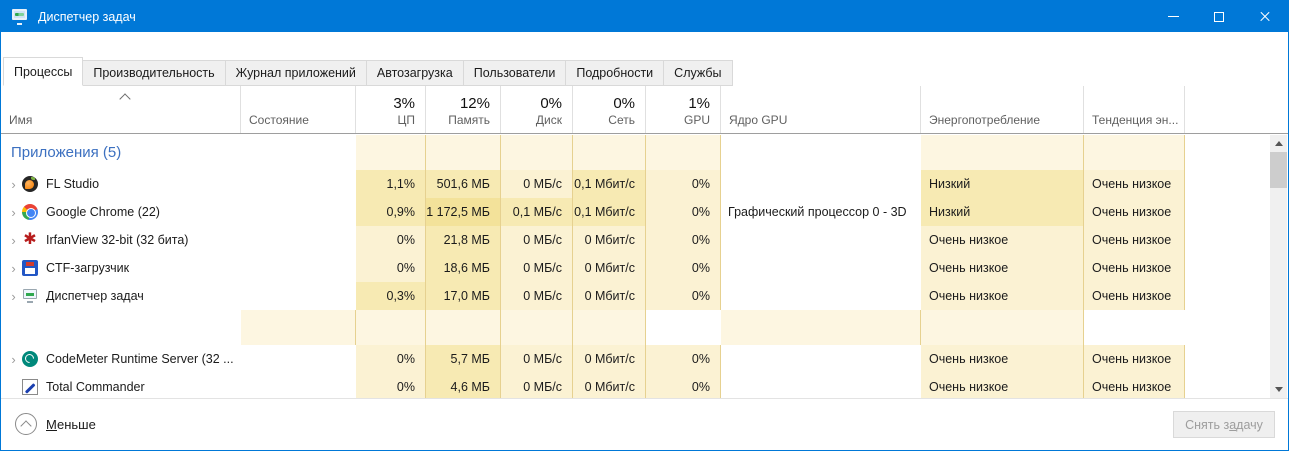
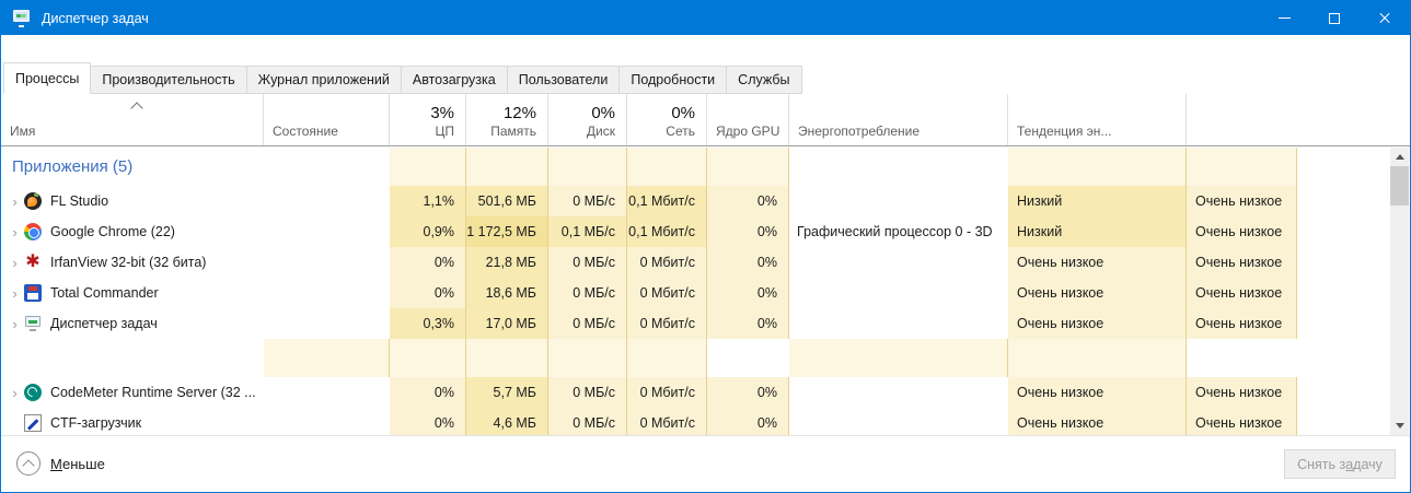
  Диспетчер задач
  Процессы
  Производительность
  Журнал приложений
  Автозагрузка
  Пользователи
  Подробности
  Службы
  Имя
  Состояние
  3%
  ЦП
  12%
  Память
  0%
  Диск
  0%
  Сеть
- 1%
- GPU
  Ядро GPU
  Энергопотребление
  Тенденция эн...
  Приложения (5)
  ›
  FL Studio
  1,1%
  501,6 МБ
  0 МБ/с
  0,1 Мбит/с
  0%
  Низкий
  Очень низкое
  ›
  Google Chrome (22)
  0,9%
  1 172,5 МБ
  0,1 МБ/с
  0,1 Мбит/с
  0%
  Графический процессор 0 - 3D
  Низкий
  Очень низкое
  ›
  IrfanView 32-bit (32 бита)
  0%
  21,8 МБ
  0 МБ/с
  0 Мбит/с
  0%
  Очень низкое
  Очень низкое
  ›
- CTF-загрузчик
+ Total Commander
  0%
  18,6 МБ
  0 МБ/с
  0 Мбит/с
  0%
  Очень низкое
  Очень низкое
  ›
  Диспетчер задач
  0,3%
  17,0 МБ
  0 МБ/с
  0 Мбит/с
  0%
  Очень низкое
  Очень низкое
  ›
  CodeMeter Runtime Server (32 ...
  0%
  5,7 МБ
  0 МБ/с
  0 Мбит/с
  0%
  Очень низкое
  Очень низкое
- Total Commander
+ CTF-загрузчик
  0%
  4,6 МБ
  0 МБ/с
  0 Мбит/с
  0%
  Очень низкое
  Очень низкое
  Меньше
  Снять задачу
